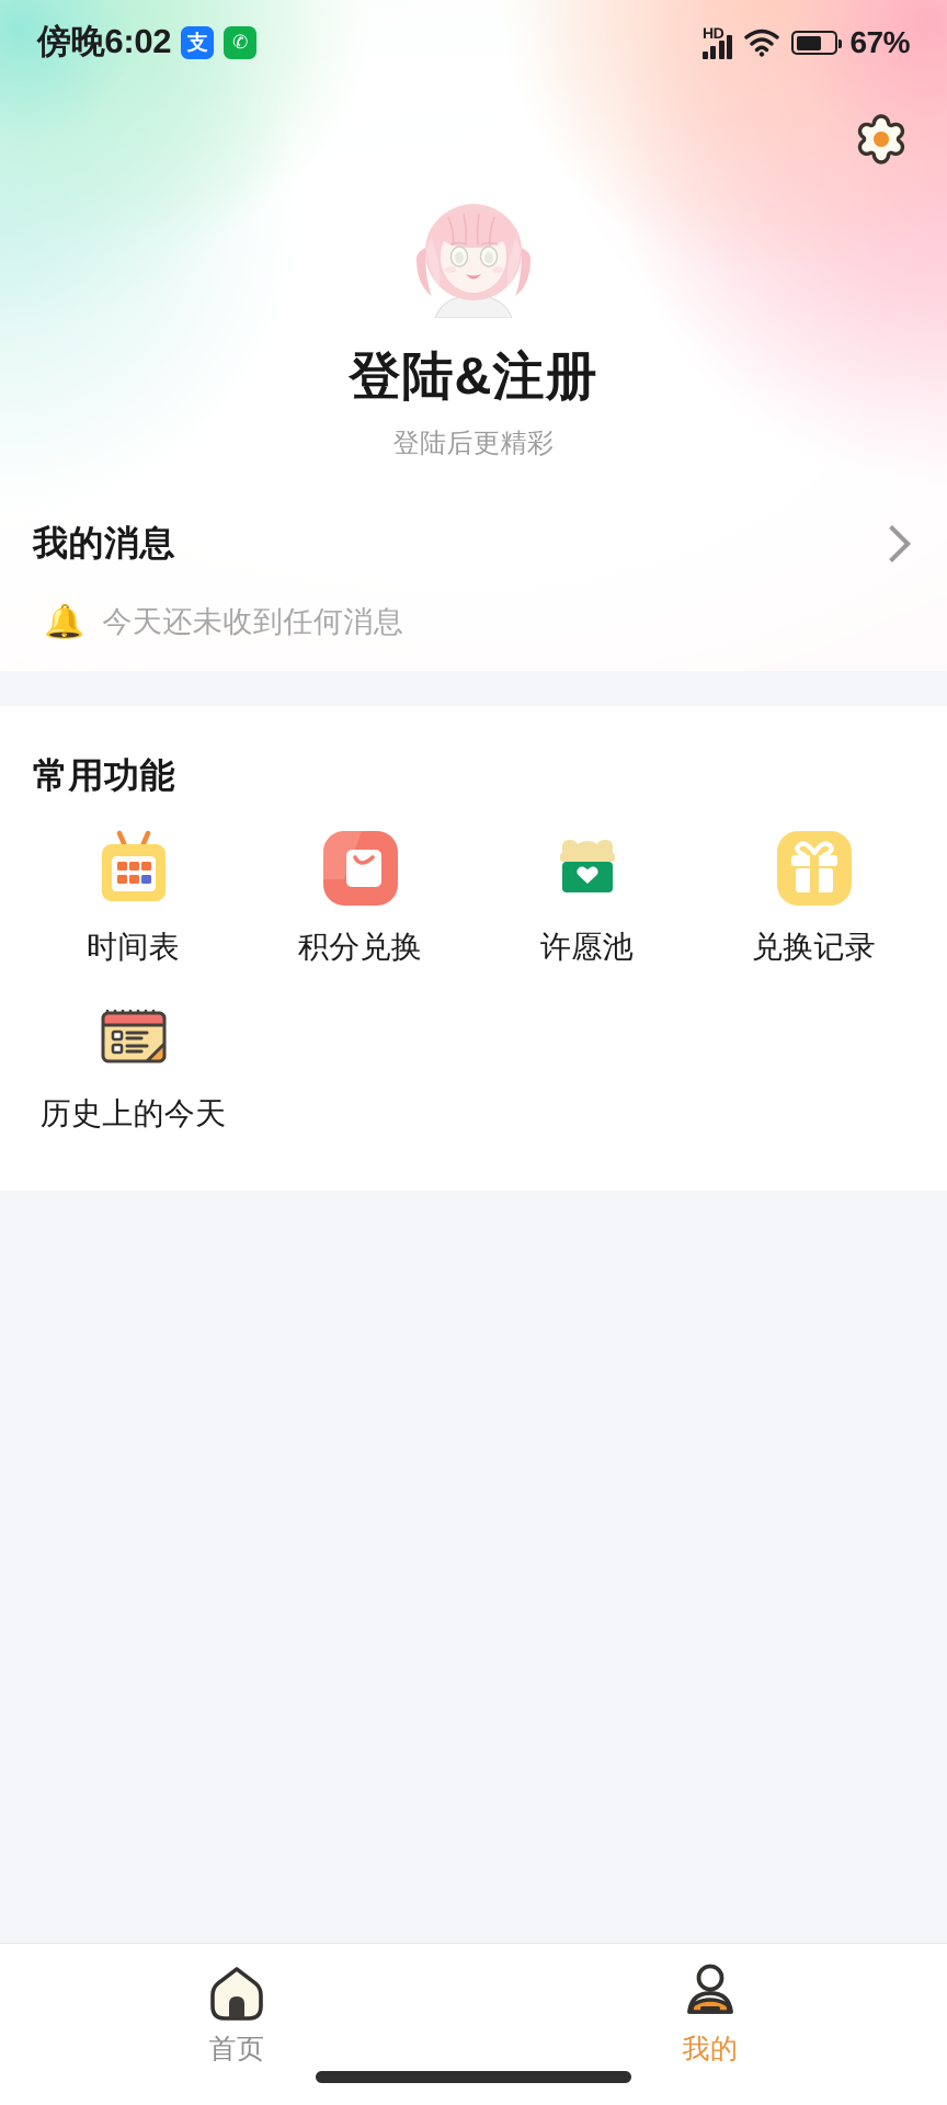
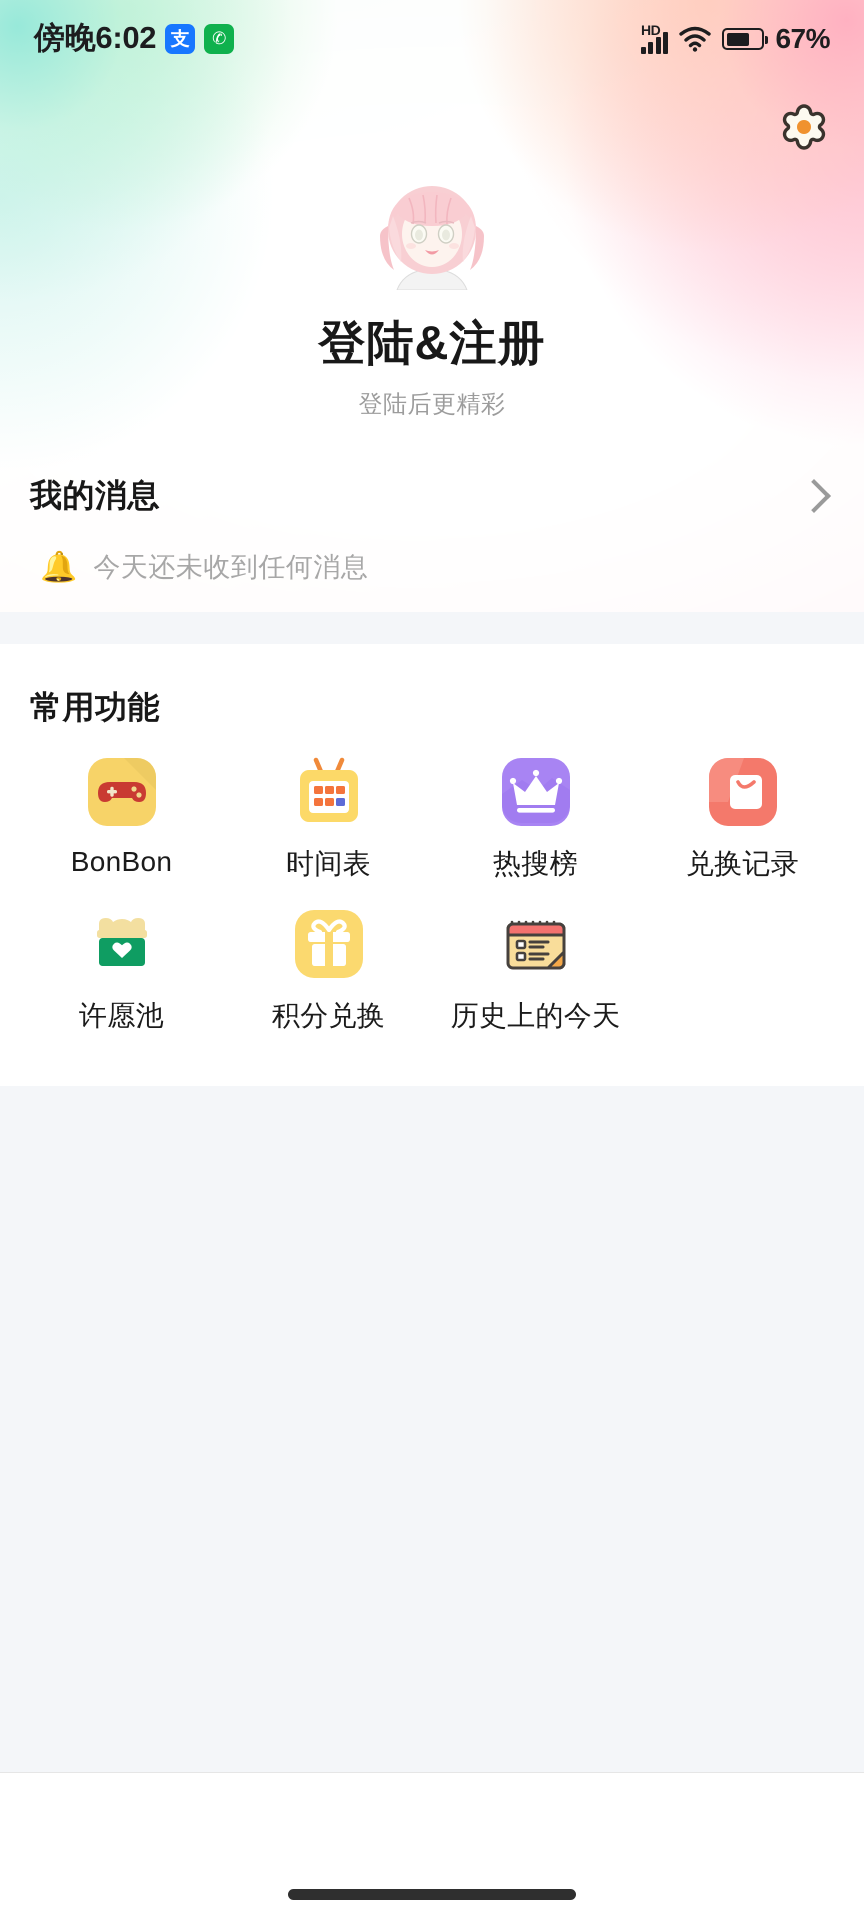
  傍晚6:02
  支
  ✆
  HD
  67%
  登陆&注册
  登陆后更精彩
  我的消息
  🔔
  今天还未收到任何消息
  常用功能
+ BonBon
  时间表
+ 热搜榜
- 积分兑换
+ 兑换记录
  许愿池
- 兑换记录
+ 积分兑换
  历史上的今天
- 首页
- 我的
